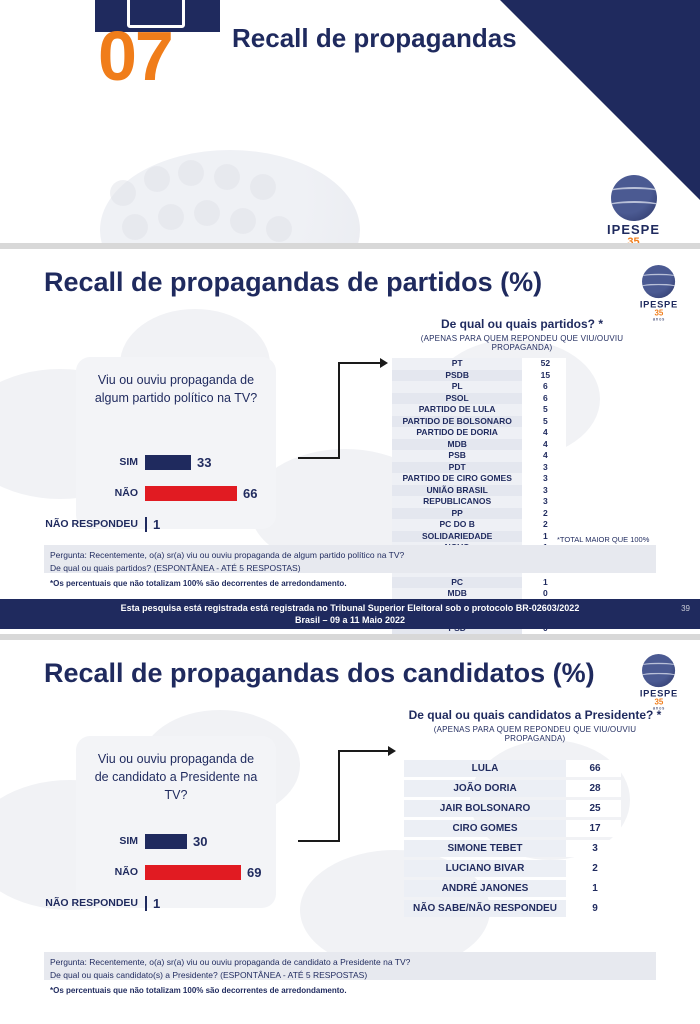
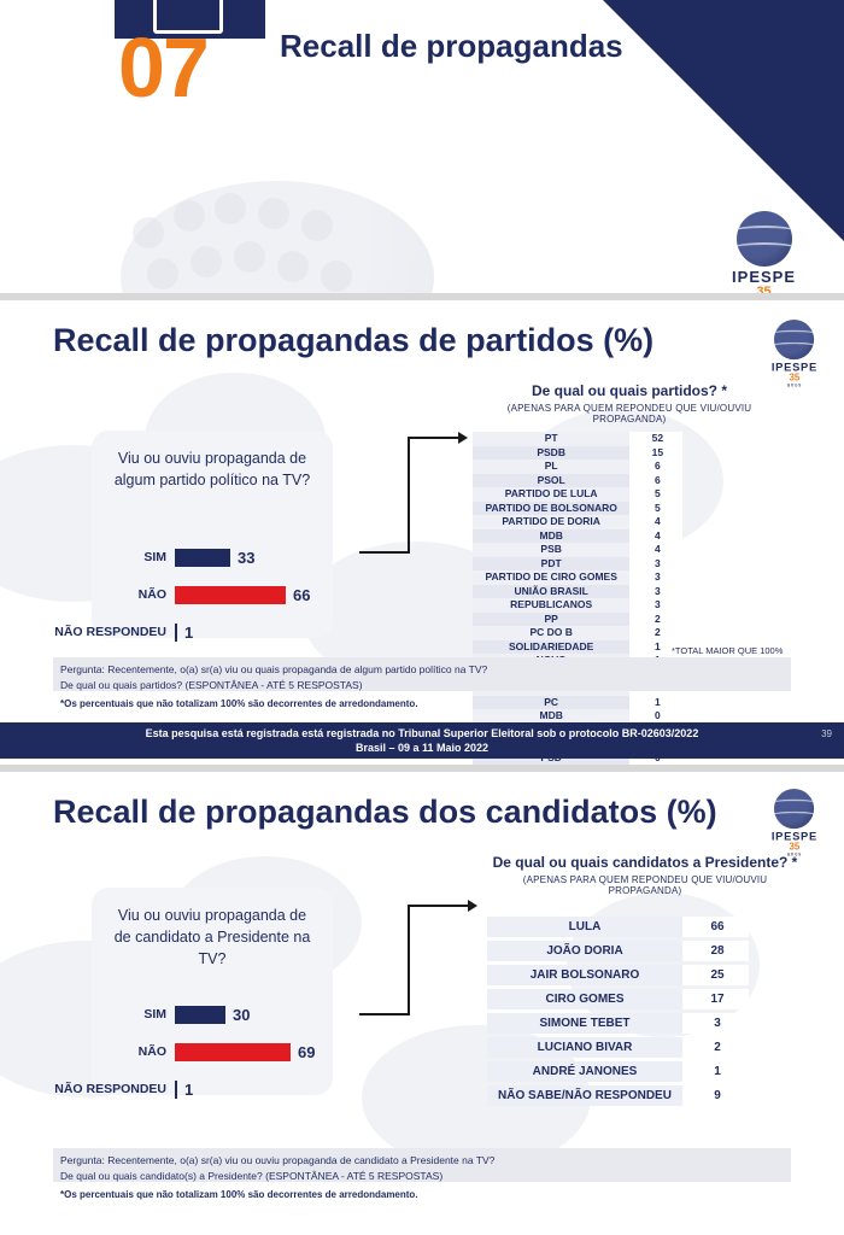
  07
  Recall de propagandas
  IPESPE
  35
  Recall de propagandas de partidos (%)
  IPESPE
  35
  Viu ou ouviu propaganda de algum partido político na TV?
  SIM
  33
  NÃO
  66
  NÃO RESPONDEU
  1
  De qual ou quais partidos? *
  (APENAS PARA QUEM REPONDEU QUE VIU/OUVIU PROPAGANDA)
  PT	52
  PSDB	15
  PL	6
  PSOL	6
  PARTIDO DE LULA	5
  PARTIDO DE BOLSONARO	5
  PARTIDO DE DORIA	4
  MDB	4
  PSB	4
  PDT	3
  PARTIDO DE CIRO GOMES	3
  UNIÃO BRASIL	3
  REPUBLICANOS	3
  PP	2
  PC DO B	2
  SOLIDARIEDADE	1
  PC	1
  MDB	0
- Pergunta: Recentemente, o(a) sr(a) viu ou ouviu propaganda de algum partido político na TV?
+ Pergunta: Recentemente, o(a) sr(a) viu ou quais propaganda de algum partido político na TV?
  De qual ou quais partidos? (ESPONTÂNEA - ATÉ 5 RESPOSTAS)
  *Os percentuais que não totalizam 100% são decorrentes de arredondamento.
  Esta pesquisa está registrada está registrada no Tribunal Superior Eleitoral sob o protocolo BR-02603/2022
  Brasil – 09 a 11 Maio 2022
  39
  Recall de propagandas dos candidatos (%)
  IPESPE
  35
  Viu ou ouviu propaganda de de candidato a Presidente na TV?
  SIM
  30
  NÃO
  69
  NÃO RESPONDEU
  1
  De qual ou quais candidatos a Presidente? *
  (APENAS PARA QUEM REPONDEU QUE VIU/OUVIU PROPAGANDA)
  LULA	66
  JOÃO DORIA	28
  JAIR BOLSONARO	25
  CIRO GOMES	17
  SIMONE TEBET	3
  LUCIANO BIVAR	2
  ANDRÉ JANONES	1
  NÃO SABE/NÃO RESPONDEU	9
  Pergunta: Recentemente, o(a) sr(a) viu ou ouviu propaganda de candidato a Presidente na TV?
  De qual ou quais candidato(s) a Presidente? (ESPONTÂNEA - ATÉ 5 RESPOSTAS)
  *Os percentuais que não totalizam 100% são decorrentes de arredondamento.
